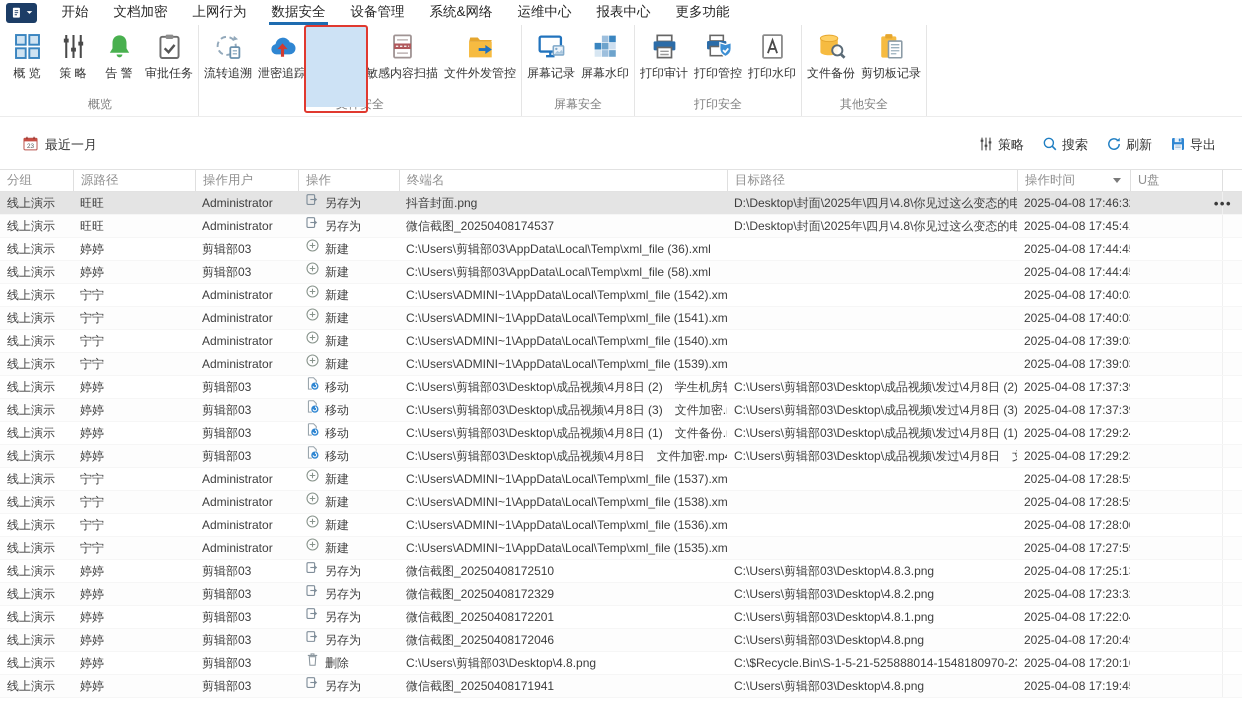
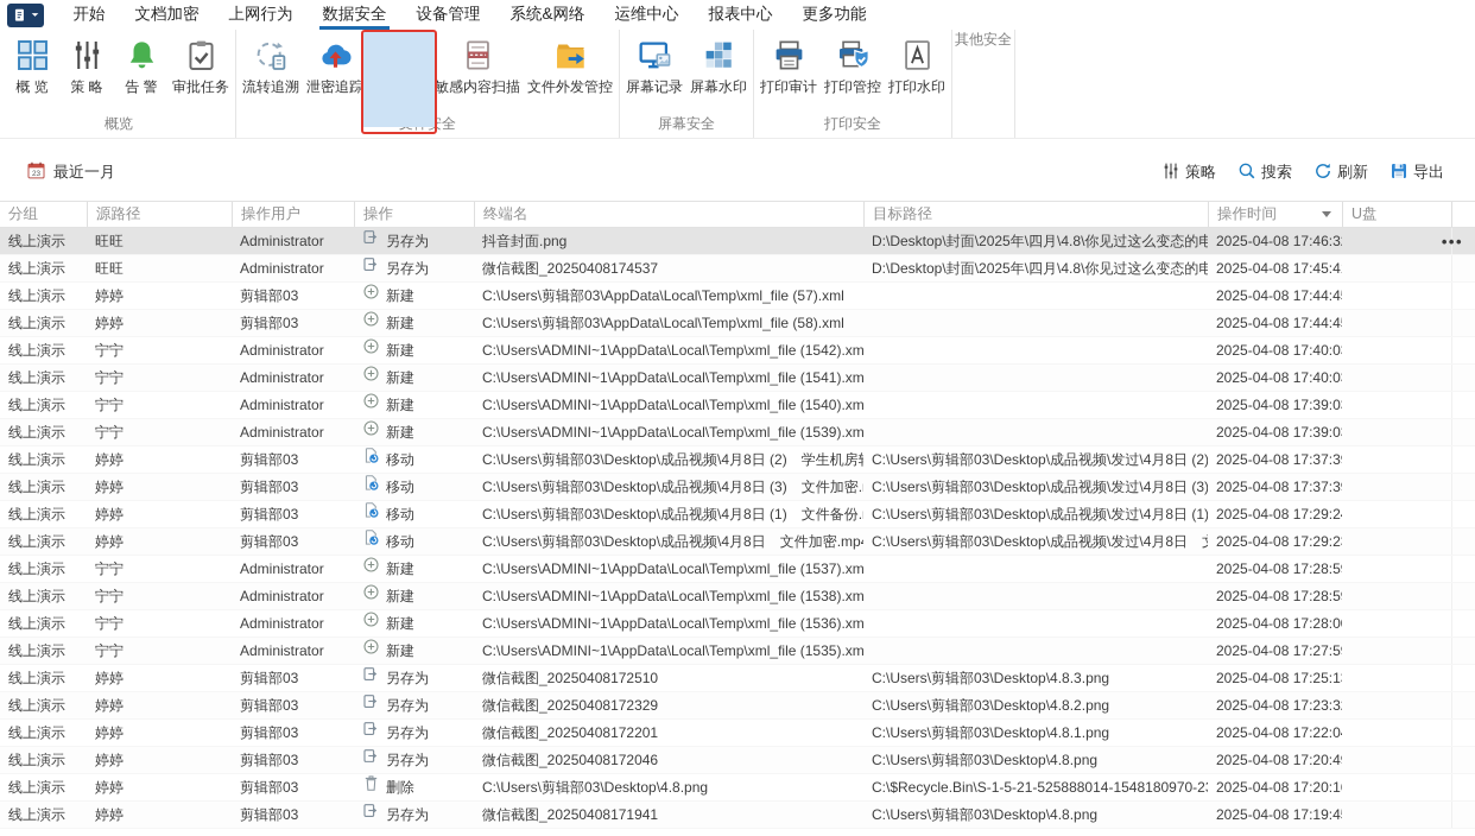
  开始
  文档加密
  上网行为
  数据安全
  设备管理
  系统&网络
  运维中心
  报表中心
  更多功能
  概 览
  策 略
  告 警
  审批任务
  概览
  流转追溯
  泄密追踪
  敏感内容扫描
  文件外发管控
  屏幕记录
  屏幕水印
  屏幕安全
  打印审计
  打印管控
  打印水印
  打印安全
- 文件备份
- 剪切板记录
  其他安全
  最近一月
  策略
  搜索
  刷新
  导出
  分组
  源路径
  操作用户
  操作
  终端名
  目标路径
  操作时间
  U盘
  线上演示
  旺旺
  Administrator
  另存为
  抖音封面.png
  D:\Desktop\封面\2025年\四月\4.8\你见过这么变态的电
  2025-04-08 17:46:3
  •••
  线上演示
  旺旺
  Administrator
  另存为
  微信截图_20250408174537
  D:\Desktop\封面\2025年\四月\4.8\你见过这么变态的电
  2025-04-08 17:45:4
  线上演示
  婷婷
  剪辑部03
  新建
- C:\Users\剪辑部03\AppData\Local\Temp\xml_file (36).xml
+ C:\Users\剪辑部03\AppData\Local\Temp\xml_file (57).xml
  2025-04-08 17:44:4
  线上演示
  婷婷
  剪辑部03
  新建
  C:\Users\剪辑部03\AppData\Local\Temp\xml_file (58).xml
  2025-04-08 17:44:4
  线上演示
  宁宁
  Administrator
  新建
  C:\Users\ADMINI~1\AppData\Local\Temp\xml_file (1542).xm
  2025-04-08 17:40:0
  线上演示
  宁宁
  Administrator
  新建
  C:\Users\ADMINI~1\AppData\Local\Temp\xml_file (1541).xm
  2025-04-08 17:40:0
  线上演示
  宁宁
  Administrator
  新建
  C:\Users\ADMINI~1\AppData\Local\Temp\xml_file (1540).xm
  2025-04-08 17:39:0
  线上演示
  宁宁
  Administrator
  新建
  C:\Users\ADMINI~1\AppData\Local\Temp\xml_file (1539).xm
  2025-04-08 17:39:0
  线上演示
  婷婷
  剪辑部03
  移动
  C:\Users\剪辑部03\Desktop\成品视频\4月8日 (2) 学生机房
  C:\Users\剪辑部03\Desktop\成品视频\发过\4月8日 (2)
  2025-04-08 17:37:3
  线上演示
  婷婷
  剪辑部03
  移动
  C:\Users\剪辑部03\Desktop\成品视频\4月8日 (3) 文件加密.
  C:\Users\剪辑部03\Desktop\成品视频\发过\4月8日 (3)
  2025-04-08 17:37:3
  线上演示
  婷婷
  剪辑部03
  移动
  C:\Users\剪辑部03\Desktop\成品视频\4月8日 (1) 文件备份.
  C:\Users\剪辑部03\Desktop\成品视频\发过\4月8日 (1)
  2025-04-08 17:29:2
  线上演示
  婷婷
  剪辑部03
  移动
  C:\Users\剪辑部03\Desktop\成品视频\4月8日 文件加密.mp
  C:\Users\剪辑部03\Desktop\成品视频\发过\4月8日
  2025-04-08 17:29:2
  线上演示
  宁宁
  Administrator
  新建
  C:\Users\ADMINI~1\AppData\Local\Temp\xml_file (1537).xm
  2025-04-08 17:28:5
  线上演示
  宁宁
  Administrator
  新建
  C:\Users\ADMINI~1\AppData\Local\Temp\xml_file (1538).xm
  2025-04-08 17:28:5
  线上演示
  宁宁
  Administrator
  新建
  C:\Users\ADMINI~1\AppData\Local\Temp\xml_file (1536).xm
  2025-04-08 17:28:0
  线上演示
  宁宁
  Administrator
  新建
  C:\Users\ADMINI~1\AppData\Local\Temp\xml_file (1535).xm
  2025-04-08 17:27:5
  线上演示
  婷婷
  剪辑部03
  另存为
  微信截图_20250408172510
  C:\Users\剪辑部03\Desktop\4.8.3.png
  2025-04-08 17:25:1
  线上演示
  婷婷
  剪辑部03
  另存为
  微信截图_20250408172329
  C:\Users\剪辑部03\Desktop\4.8.2.png
  2025-04-08 17:23:3
  线上演示
  婷婷
  剪辑部03
  另存为
  微信截图_20250408172201
  C:\Users\剪辑部03\Desktop\4.8.1.png
  2025-04-08 17:22:0
  线上演示
  婷婷
  剪辑部03
  另存为
  微信截图_20250408172046
  C:\Users\剪辑部03\Desktop\4.8.png
  2025-04-08 17:20:4
  线上演示
  婷婷
  剪辑部03
  删除
  C:\Users\剪辑部03\Desktop\4.8.png
  C:\$Recycle.Bin\S-1-5-21-525888014-1548180970-2
  2025-04-08 17:20:1
  线上演示
  婷婷
  剪辑部03
  另存为
  微信截图_20250408171941
  C:\Users\剪辑部03\Desktop\4.8.png
  2025-04-08 17:19:4
